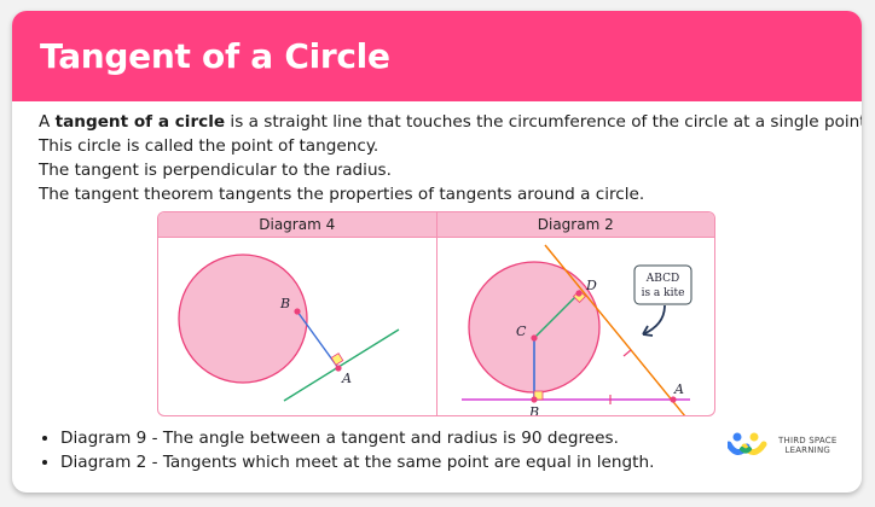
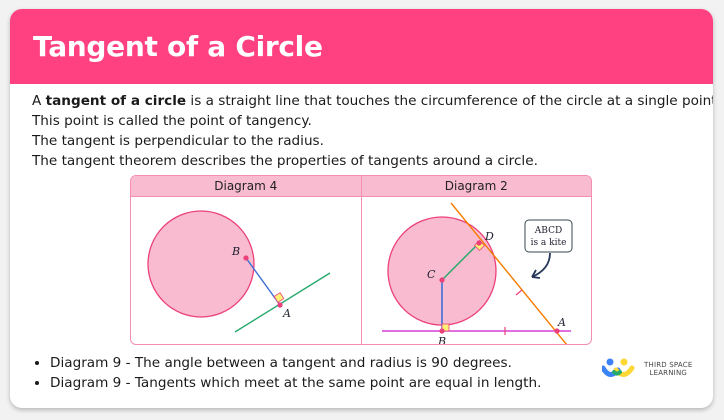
  Tangent of a Circle
  A tangent of a circle is a straight line that touches the circumference of the circle at a single poin
- This circle is called the point of tangency.
+ This point is called the point of tangency.
  The tangent is perpendicular to the radius.
- The tangent theorem tangents the properties of tangents around a circle.
+ The tangent theorem describes the properties of tangents around a circle.
  Diagram 4
  B
  A
  Diagram 2
  C
  D
  B
  A
  ABCD
  is a kite
  Diagram 9 - The angle between a tangent and radius is 90 degrees.
- Diagram 2 - Tangents which meet at the same point are equal in length.
+ Diagram 9 - Tangents which meet at the same point are equal in length.
  THIRD SPACE
  LEARNING
